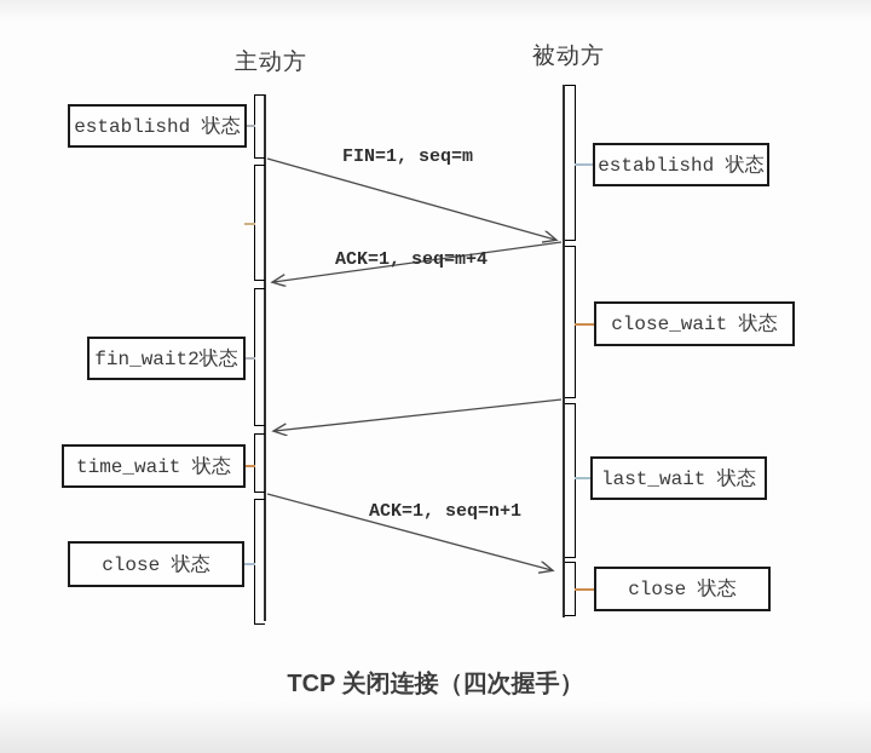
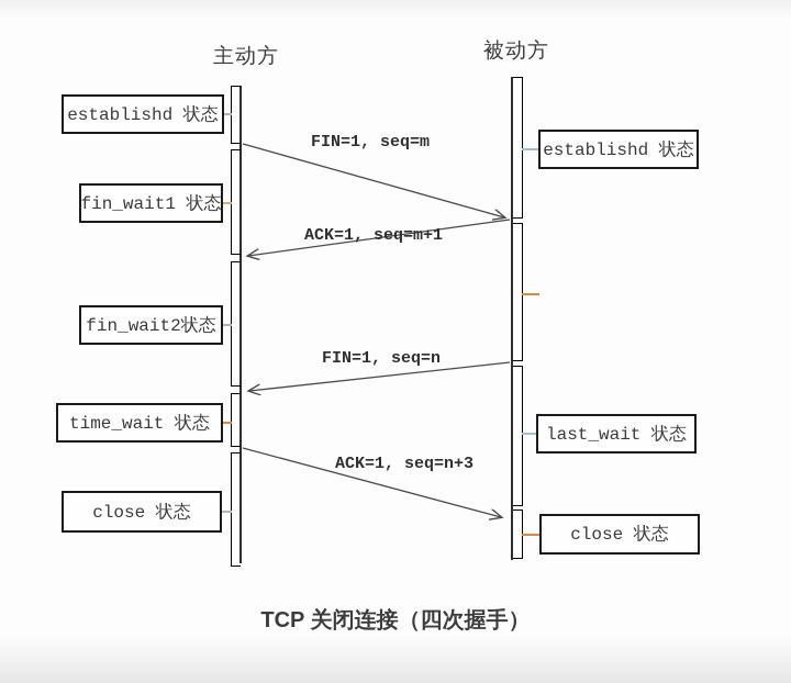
  主动方
  被动方
  establishd 状态
+ fin_wait1 状态
  fin_wait2状态
  time_wait 状态
  close 状态
  establishd 状态
- close_wait 状态
  last_wait 状态
  close 状态
  FIN=1, seq=m
- ACK=1, seq=m+4
+ ACK=1, seq=m+1
+ FIN=1, seq=n
- ACK=1, seq=n+1
+ ACK=1, seq=n+3
  TCP 关闭连接（四次握手）
